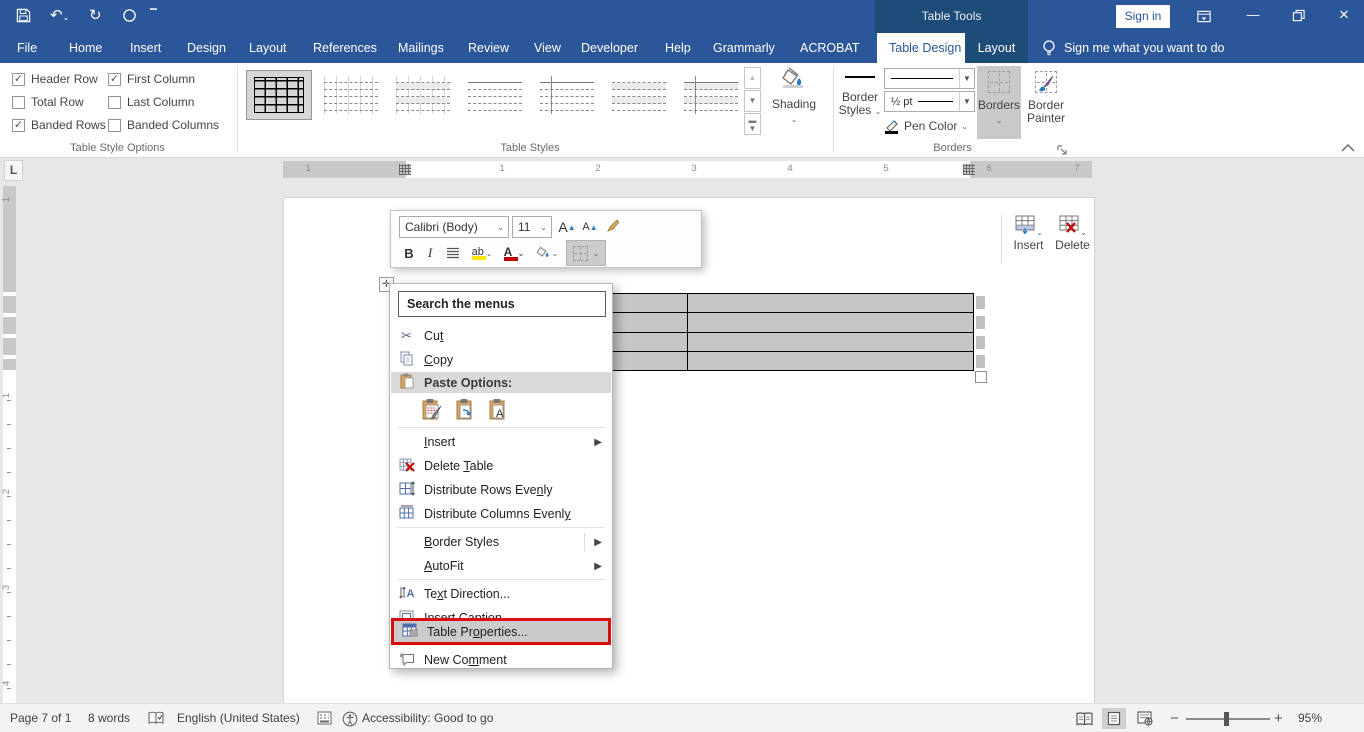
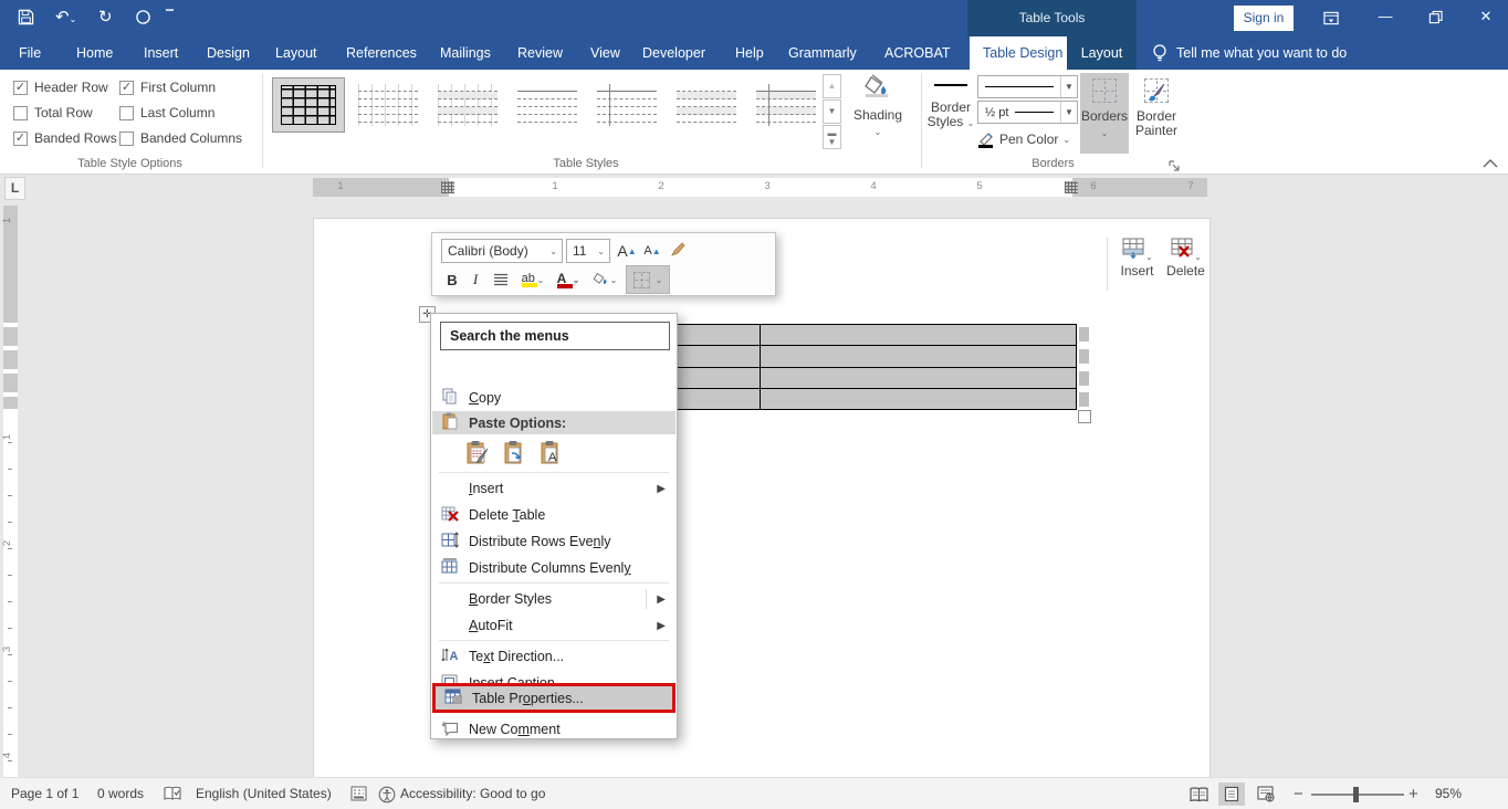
  ↶⌄
  ↻
  ▔
  Table Tools
  Sign in
  —
  ✕
  File
  Home
  Insert
  Design
  Layout
  References
  Mailings
  Review
  View
  Developer
  Help
  Grammarly
  ACROBAT
  Table Design
  Layout
- Sign me what you want to do
+ Tell me what you want to do
  ✓
  Header Row
  Total Row
  ✓
  Banded Rows
  ✓
  First Column
  Last Column
  Banded Columns
  Table Style Options
  ▲
  ▼
  ▬
  ▼
  Table Styles
  Shading
  ⌄
  Border
  Styles ⌄
  ▼
  ½ pt
  ▼
  Pen Color
  ⌄
  Borders
  ⌄
  Border
  Painter
  Borders
  L
  1
  1
  2
  3
  4
  5
  6
  7
  ✛
  Calibri (Body)
  ⌄
  11
  ⌄
  A
  ▲
  A
  ▲
  ⌄ Insert
  ⌄ Delete
  B
  I
  ab
  ⌄
  A
  ⌄
  ⌄
  ⌄
  Search the menus
- ✂
- Cut
  Copy
  Paste Options:
  A
  Insert
  ▶
  Delete Table
  Distribute Rows Evenly
  Distribute Columns Evenly
  Border Styles
  ▶
  AutoFit
  ▶
  A
  Text Direction...
  Table Properties...
  New Comment
- Page 7 of 1
+ Page 1 of 1
- 8 words
+ 0 words
  English (United States)
  Accessibility: Good to go
  −
  +
  95%
